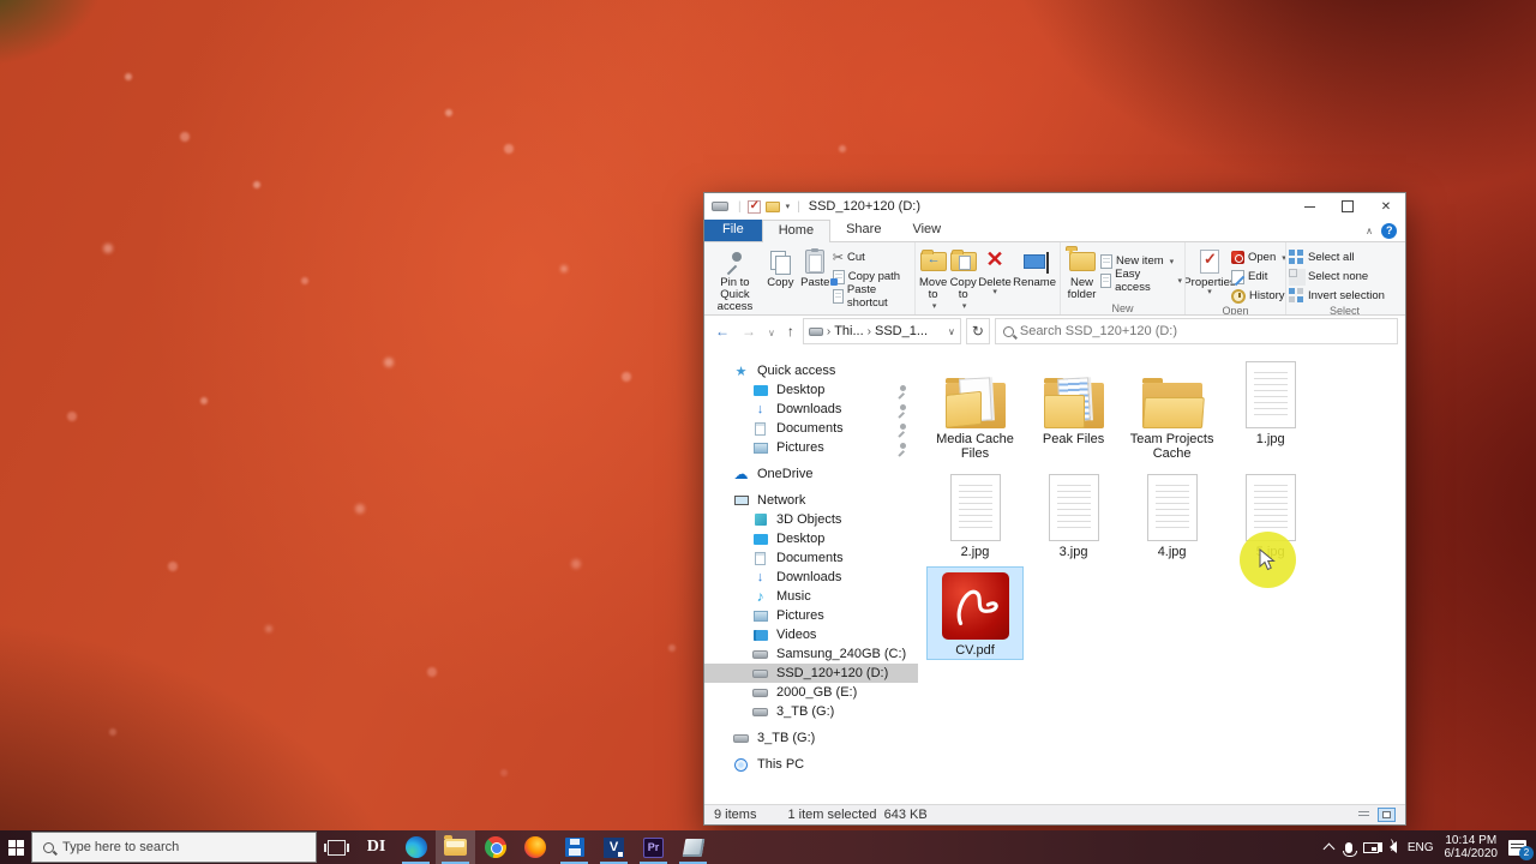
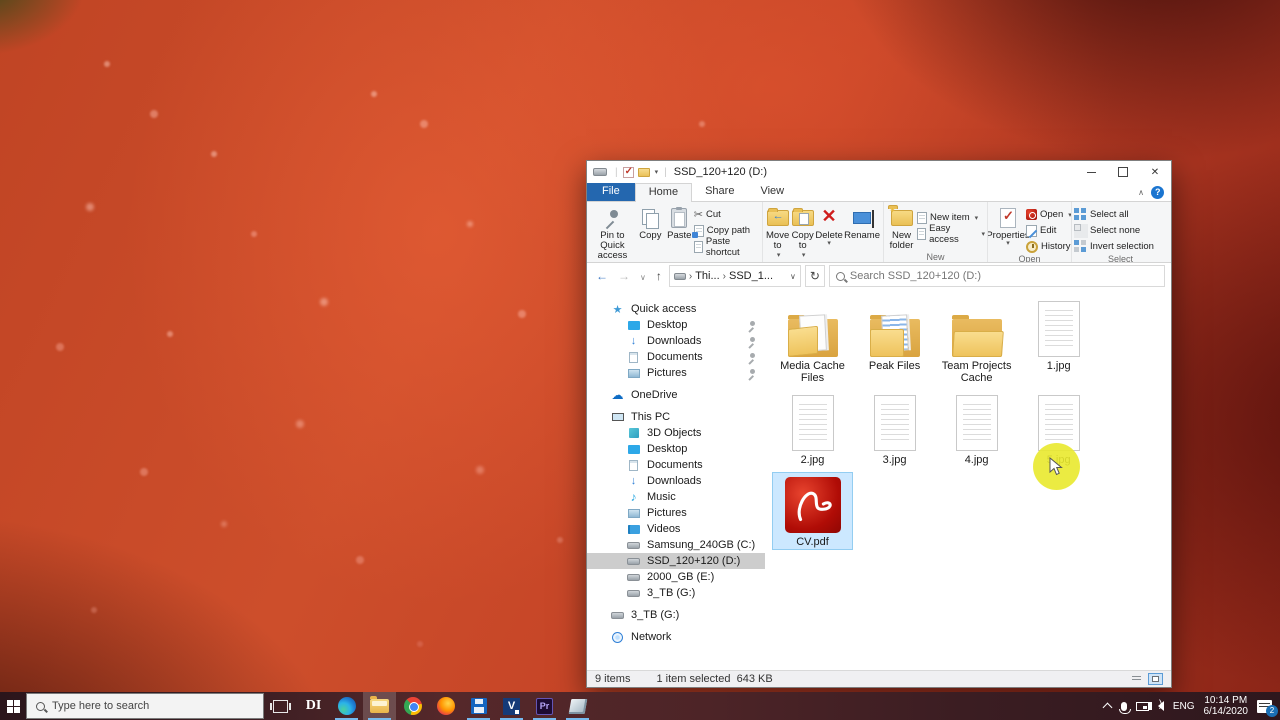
  |
  |
  SSD_120+120 (D:)
  File
  Home
  Share
  View
  Pin to Quick access
  Copy
  Paste
  Cut
  Copy path
  Paste shortcut
  Move to
  Copy to
  Delete
  Rename
  New folder
  New item
  Easy access
  New
  Propertie
  Open
  Edit
  History
  Open
  Select all
  Select none
  Invert selection
  Select
  Thi...
  SSD_1...
  Search SSD_120+120 (D:)
  Quick access
  Desktop
  Downloads
  Documents
  Pictures
  OneDrive
- Network
+ This PC
  3D Objects
  Desktop
  Documents
  Downloads
  Music
  Pictures
  Videos
  Samsung_240GB (C:)
  SSD_120+120 (D:)
  2000_GB (E:)
  3_TB (G:)
  3_TB (G:)
- This PC
+ Network
  Media Cache Files
  Peak Files
  Team Projects Cache
  1.jpg
  2.jpg
  3.jpg
  4.jpg
  CV.pdf
  9 items
  1 item selected 643 KB
  Type here to search
  DI
  V
  Pr
  ENG
  10:14 PM
  6/14/2020
  2
